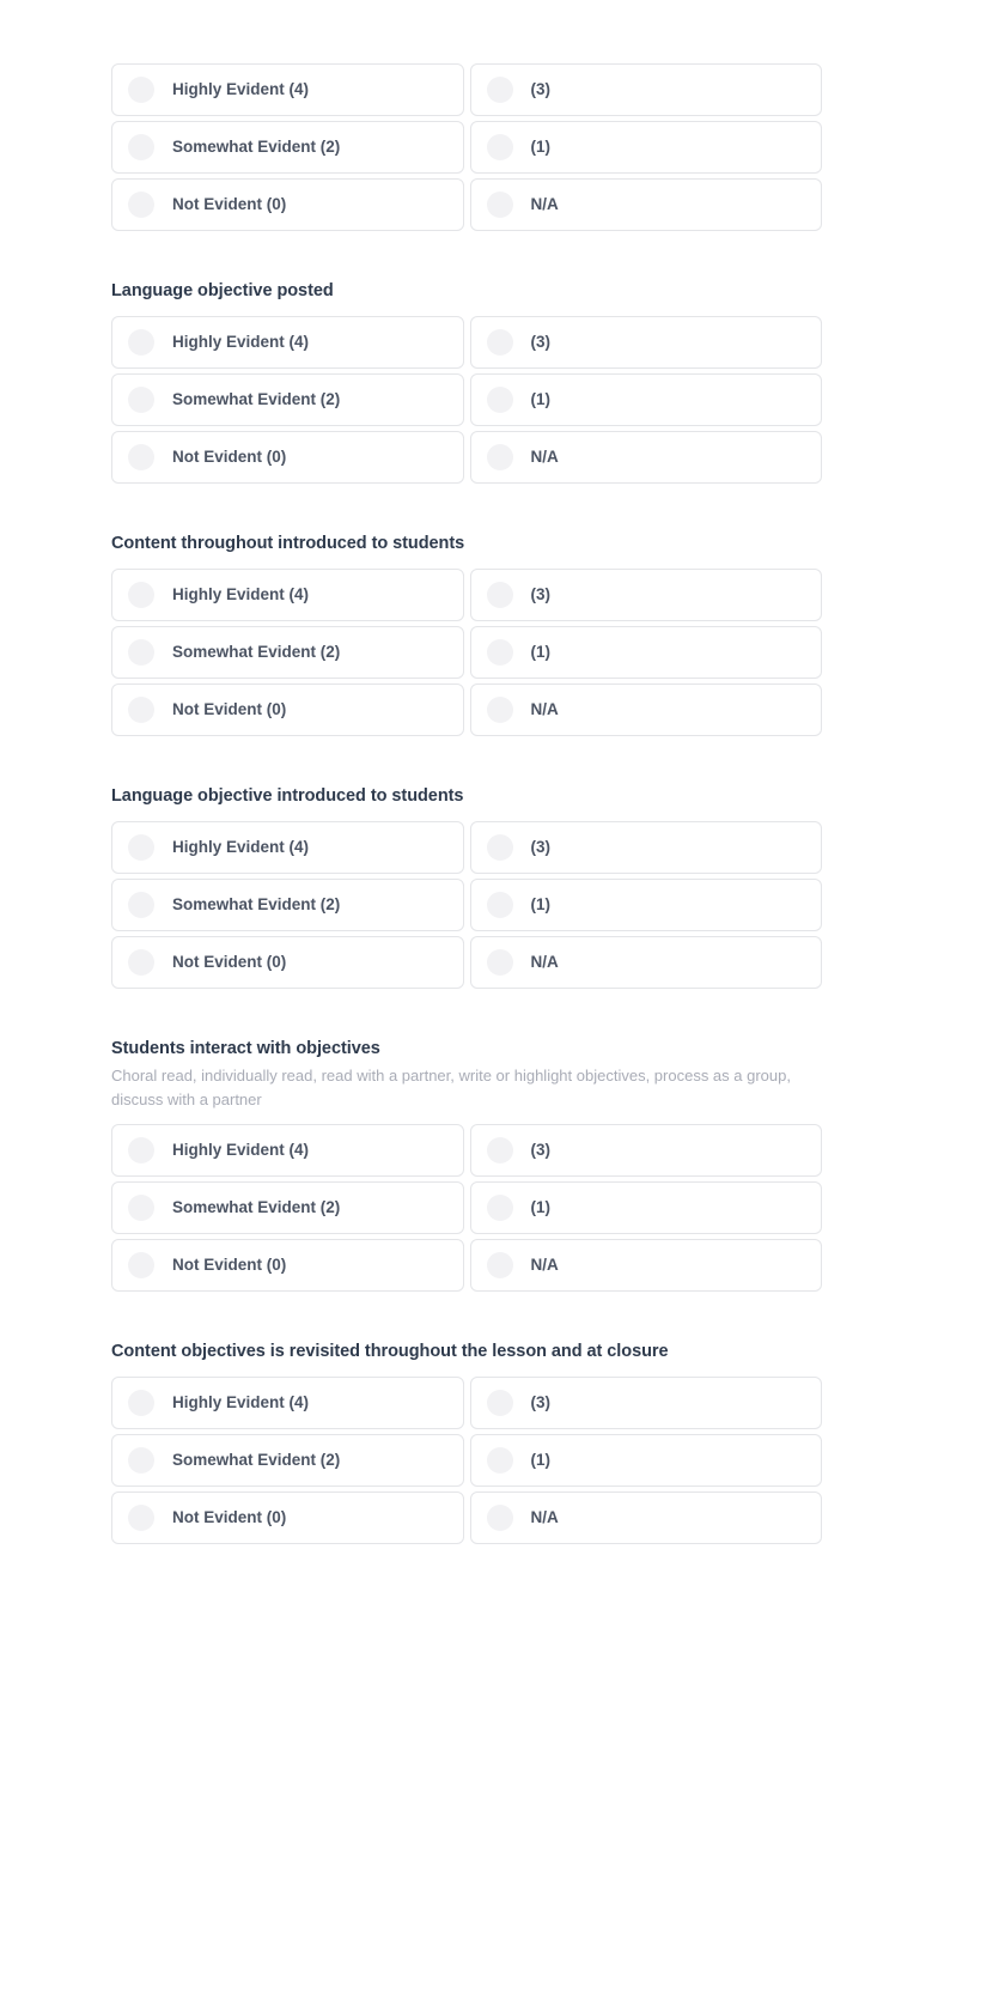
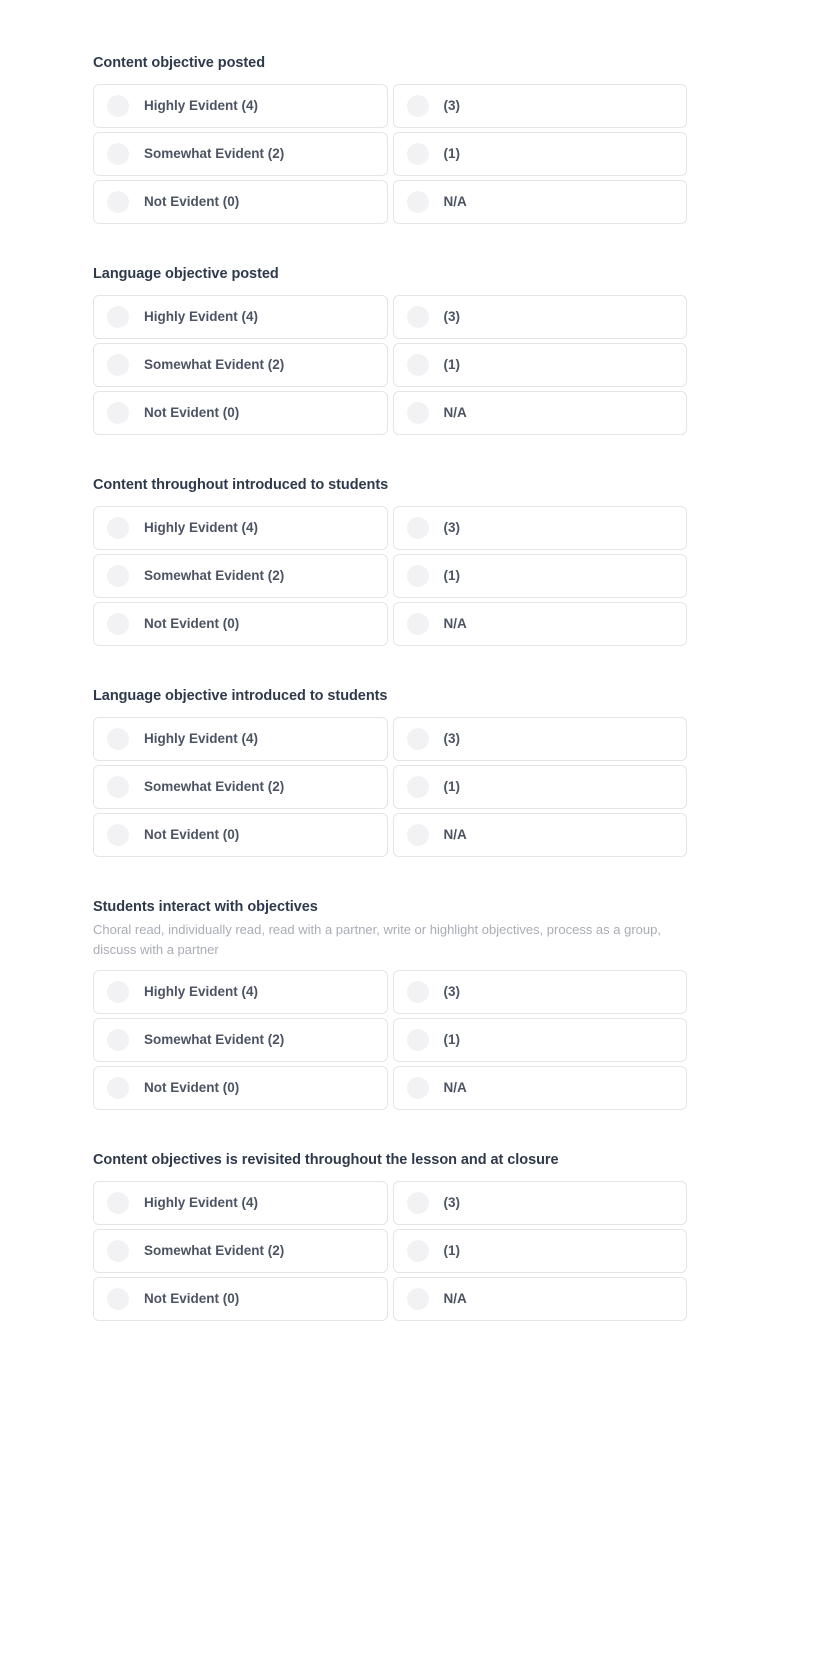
+ Content objective posted
  Highly Evident (4)
  (3)
  Somewhat Evident (2)
  (1)
  Not Evident (0)
  N/A
  Language objective posted
  Highly Evident (4)
  (3)
  Somewhat Evident (2)
  (1)
  Not Evident (0)
  N/A
  Content throughout introduced to students
  Highly Evident (4)
  (3)
  Somewhat Evident (2)
  (1)
  Not Evident (0)
  N/A
  Language objective introduced to students
  Highly Evident (4)
  (3)
  Somewhat Evident (2)
  (1)
  Not Evident (0)
  N/A
  Students interact with objectives
  Choral read, individually read, read with a partner, write or highlight objectives, process as a group, discuss with a partner
  Highly Evident (4)
  (3)
  Somewhat Evident (2)
  (1)
  Not Evident (0)
  N/A
  Content objectives is revisited throughout the lesson and at closure
  Highly Evident (4)
  (3)
  Somewhat Evident (2)
  (1)
  Not Evident (0)
  N/A
